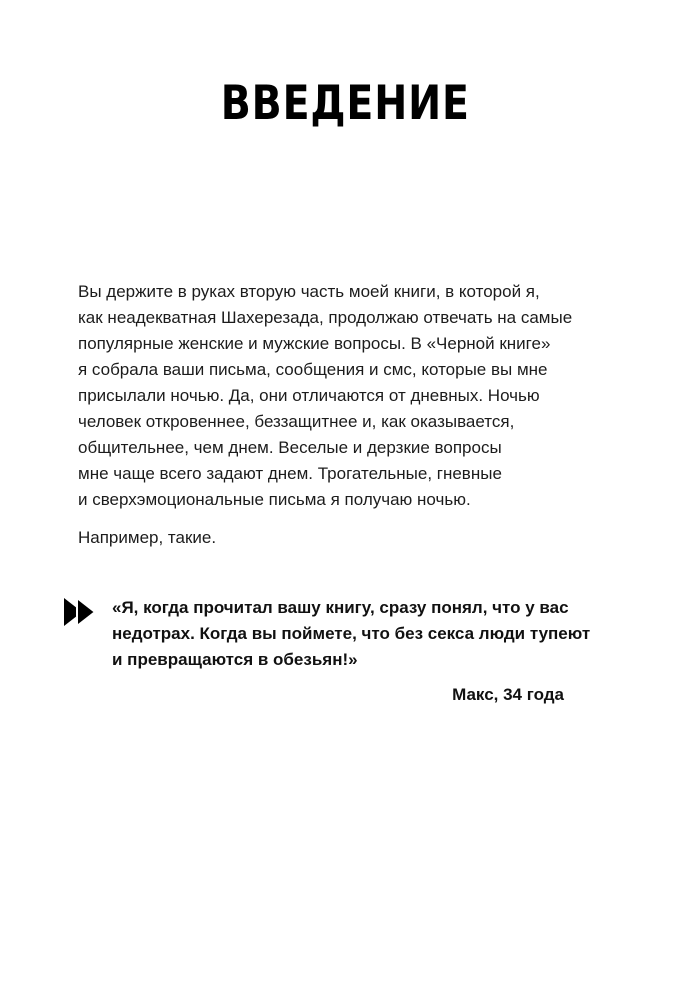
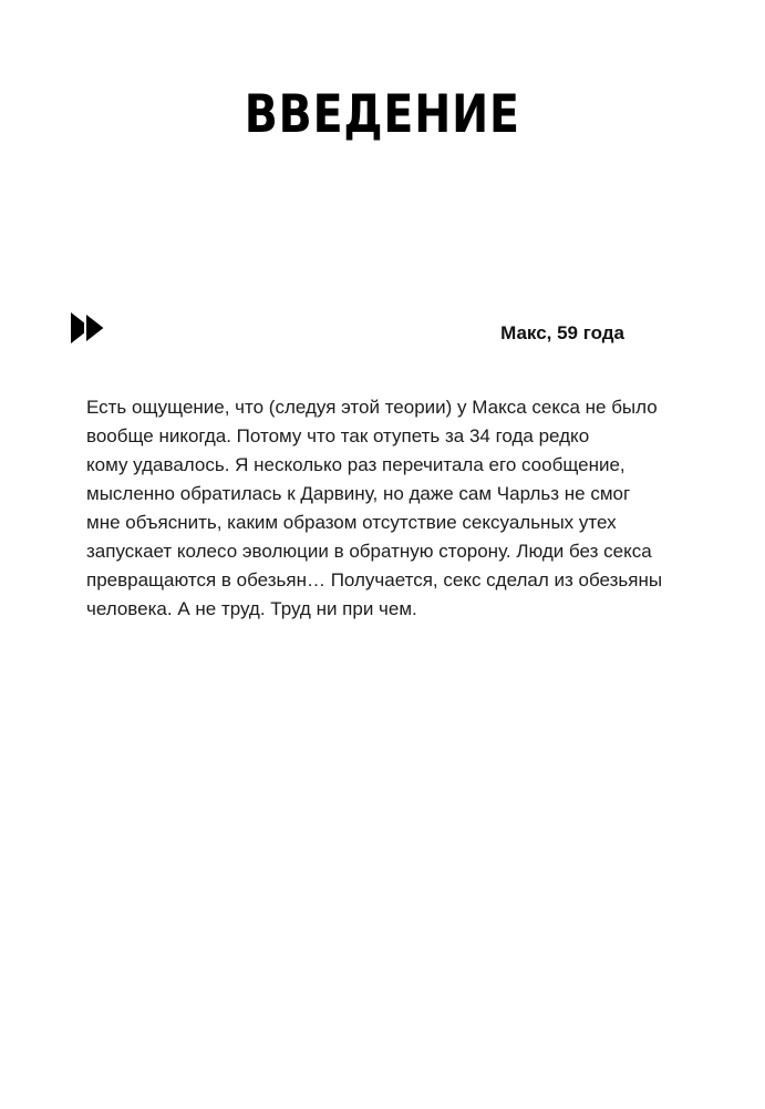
  ВВЕДЕНИЕ
- Вы держите в руках вторую часть моей книги, в которой я,
- как неадекватная Шахерезада, продолжаю отвечать на самые
- популярные женские и мужские вопросы. В «Черной книге»
- я собрала ваши письма, сообщения и смс, которые вы мне
- присылали ночью. Да, они отличаются от дневных. Ночью
- человек откровеннее, беззащитнее и, как оказывается,
- общительнее, чем днем. Веселые и дерзкие вопросы
- мне чаще всего задают днем. Трогательные, гневные
- и сверхэмоциональные письма я получаю ночью.
- Например, такие.
- «Я, когда прочитал вашу книгу, сразу понял, что у вас
- недотрах. Когда вы поймете, что без секса люди тупеют
- и превращаются в обезьян!»
- Макс, 34 года
+ Макс, 59 года
+ Есть ощущение, что (следуя этой теории) у Макса секса не было
+ вообще никогда. Потому что так отупеть за 34 года редко
+ кому удавалось. Я несколько раз перечитала его сообщение,
+ мысленно обратилась к Дарвину, но даже сам Чарльз не смог
+ мне объяснить, каким образом отсутствие сексуальных утех
+ запускает колесо эволюции в обратную сторону. Люди без секса
+ превращаются в обезьян… Получается, секс сделал из обезьяны
+ человека. А не труд. Труд ни при чем.
